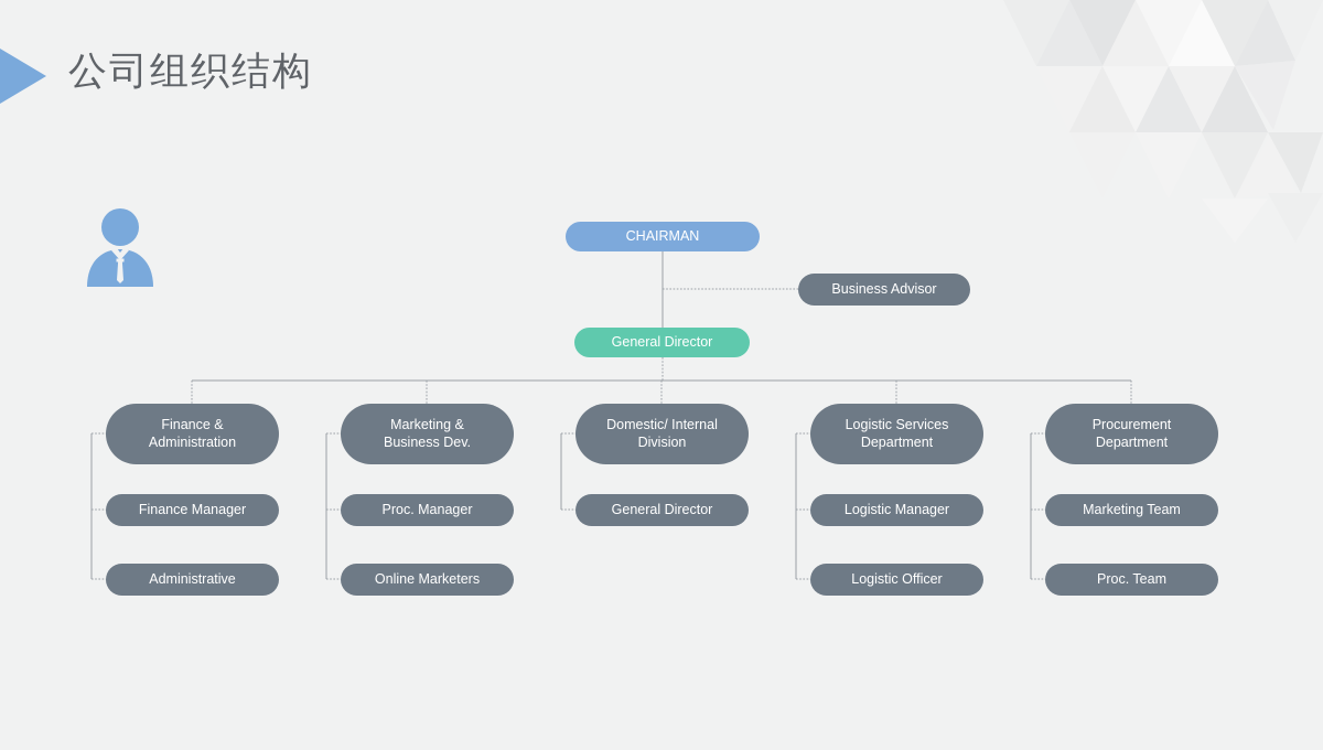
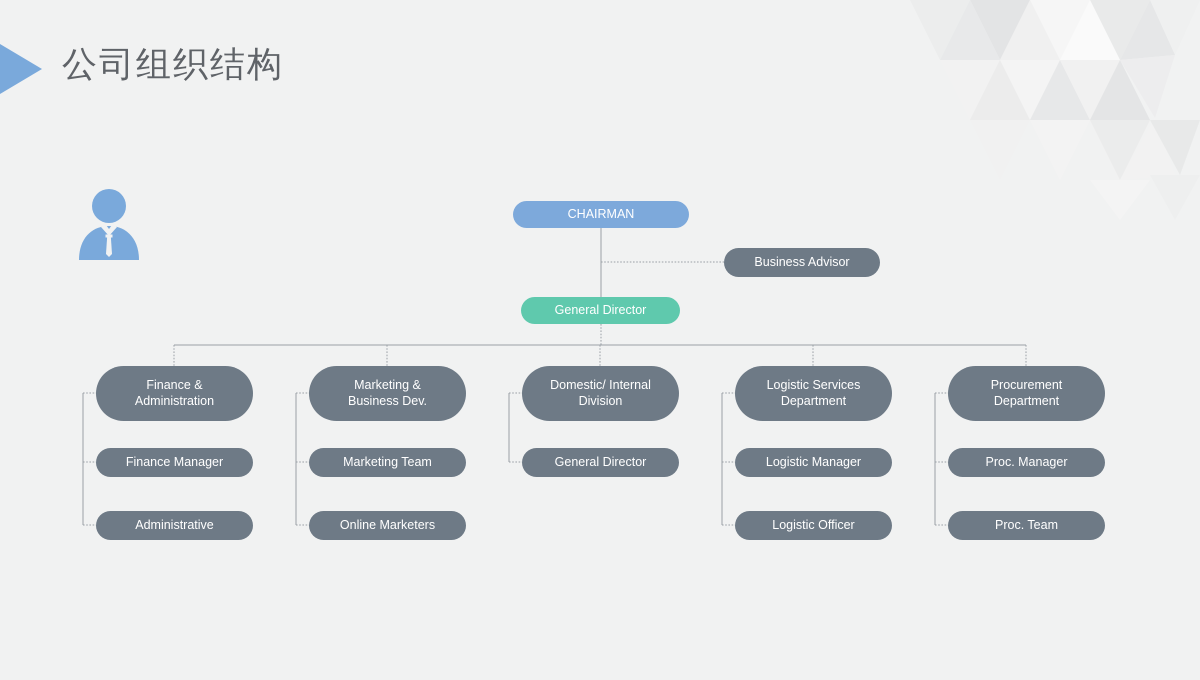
  公司组织结构
  CHAIRMAN
  Business Advisor
  General Director
  Finance &
  Administration
  Finance Manager
  Administrative
  Marketing &
  Business Dev.
- Proc. Manager
+ Marketing Team
  Online Marketers
  Domestic/ Internal
  Division
  General Director
  Logistic Services
  Department
  Logistic Manager
  Logistic Officer
  Procurement
  Department
- Marketing Team
+ Proc. Manager
  Proc. Team
